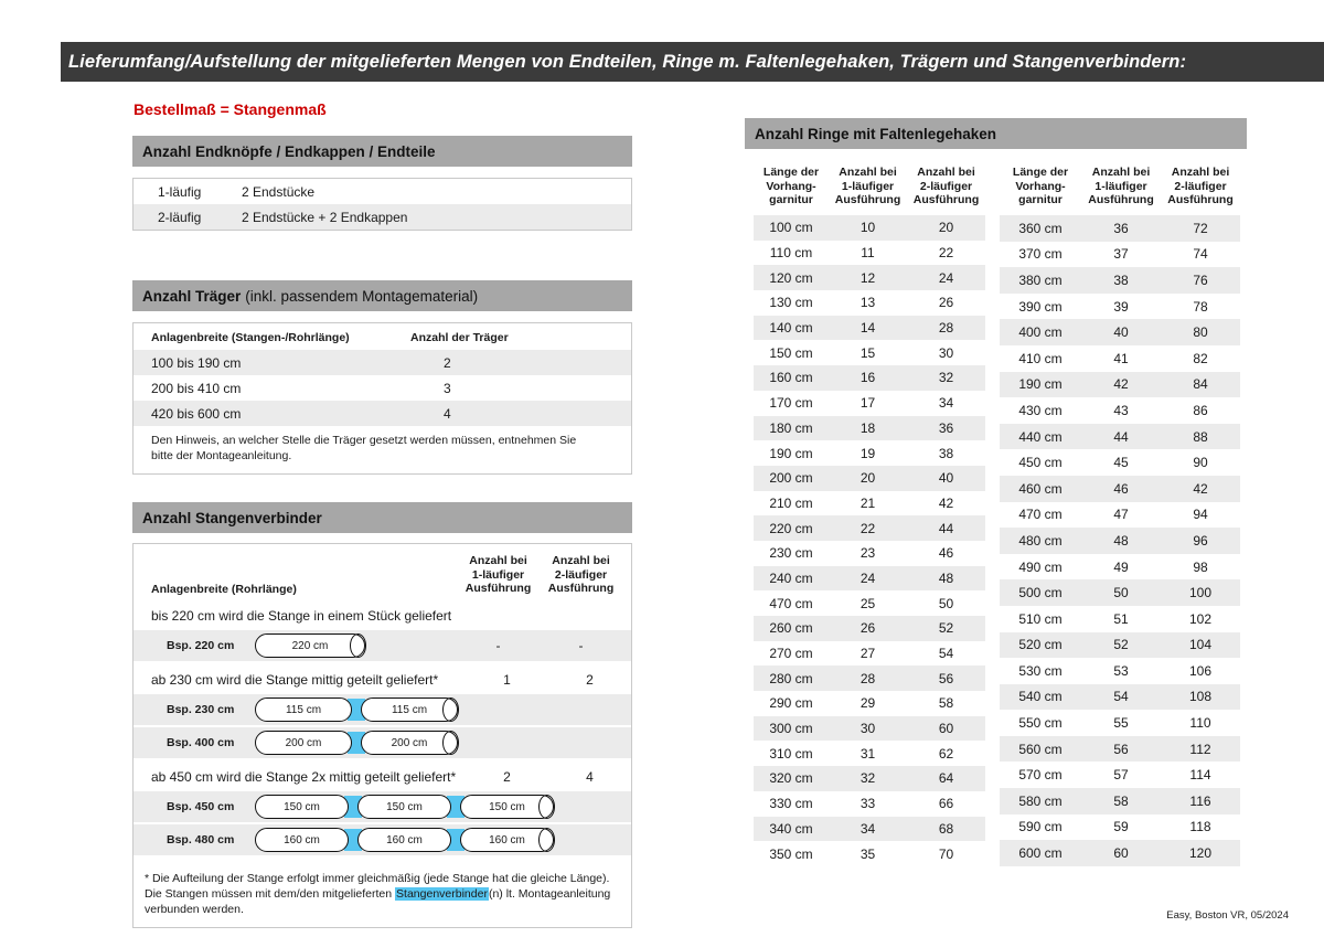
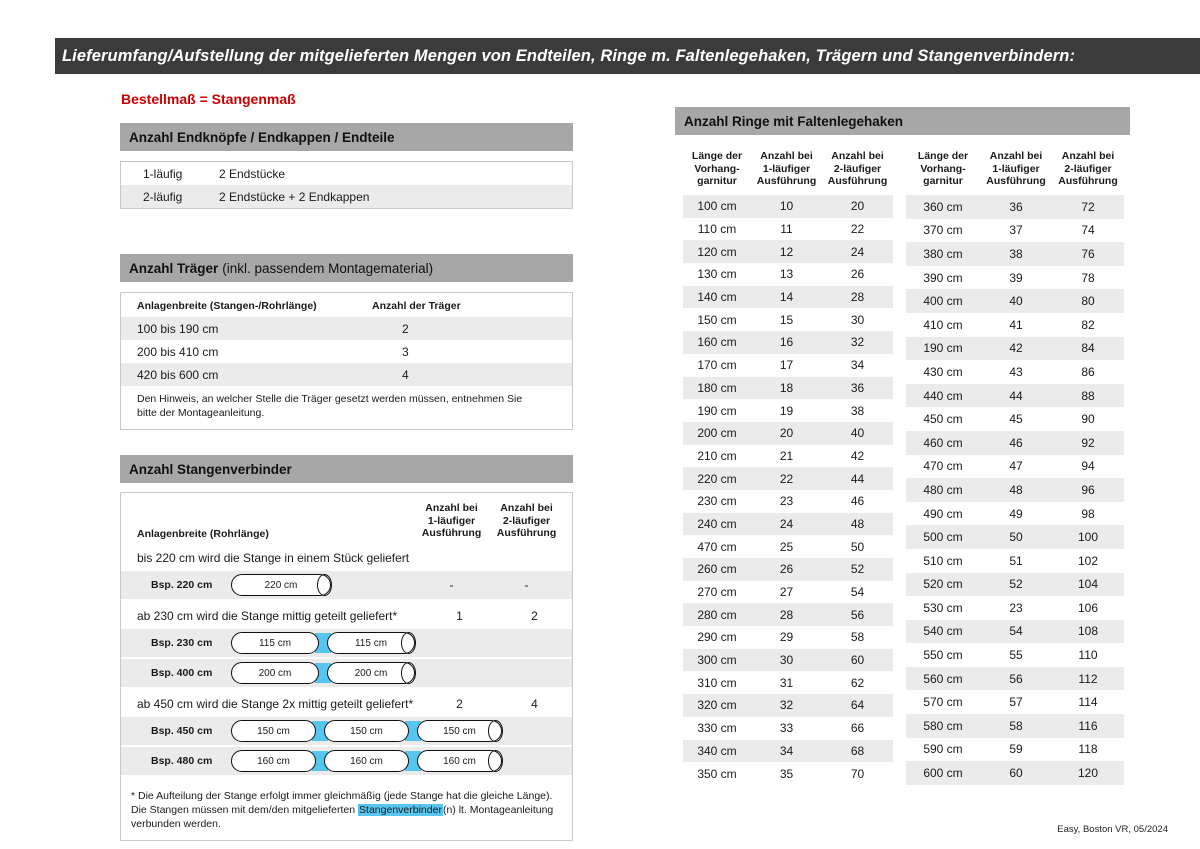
  Lieferumfang/Aufstellung der mitgelieferten Mengen von Endteilen, Ringe m. Faltenlegehaken, Trägern und Stangenverbindern:
  Bestellmaß = Stangenmaß
  Anzahl Endknöpfe / Endkappen / Endteile
  1-läufig
  2 Endstücke
  2-läufig
  2 Endstücke + 2 Endkappen
  Anzahl Träger
  (inkl. passendem Montagematerial)
  Anlagenbreite (Stangen-/Rohrlänge)
  Anzahl der Träger
  100 bis 190 cm
  2
  200 bis 410 cm
  3
  420 bis 600 cm
  4
  Den Hinweis, an welcher Stelle die Träger gesetzt werden müssen, entnehmen Sie bitte der Montageanleitung.
  Anzahl Stangenverbinder
  Anlagenbreite (Rohrlänge)
  Anzahl bei
  1-läufiger
  Ausführung
  Anzahl bei
  2-läufiger
  Ausführung
  bis 220 cm wird die Stange in einem Stück geliefert
  Bsp. 220 cm
  220 cm
  -
  -
  ab 230 cm wird die Stange mittig geteilt geliefert*
  1
  2
  Bsp. 230 cm
  115 cm
  115 cm
  Bsp. 400 cm
  200 cm
  200 cm
  ab 450 cm wird die Stange 2x mittig geteilt geliefert*
  2
  4
  Bsp. 450 cm
  150 cm
  150 cm
  150 cm
  Bsp. 480 cm
  160 cm
  160 cm
  160 cm
  * Die Aufteilung der Stange erfolgt immer gleichmäßig (jede Stange hat die gleiche Länge). Die Stangen müssen mit dem/den mitgelieferten Stangenverbinder(n) lt. Montageanleitung verbunden werden.
  Anzahl Ringe mit Faltenlegehaken
  Länge der Vorhang- garnitur	Anzahl bei 1-läufiger Ausführung	Anzahl bei 2-läufiger Ausführung
  100 cm	10	20
  110 cm	11	22
  120 cm	12	24
  130 cm	13	26
  140 cm	14	28
  150 cm	15	30
  160 cm	16	32
  170 cm	17	34
  180 cm	18	36
  190 cm	19	38
  200 cm	20	40
  210 cm	21	42
  220 cm	22	44
  230 cm	23	46
  240 cm	24	48
  470 cm	25	50
  260 cm	26	52
  270 cm	27	54
  280 cm	28	56
  290 cm	29	58
  300 cm	30	60
  310 cm	31	62
  320 cm	32	64
  330 cm	33	66
  340 cm	34	68
  350 cm	35	70
  Länge der Vorhang- garnitur	Anzahl bei 1-läufiger Ausführung	Anzahl bei 2-läufiger Ausführung
  360 cm	36	72
  370 cm	37	74
  380 cm	38	76
  390 cm	39	78
  400 cm	40	80
  410 cm	41	82
  190 cm	42	84
  430 cm	43	86
  440 cm	44	88
  450 cm	45	90
- 460 cm	46	42
+ 460 cm	46	92
  470 cm	47	94
  480 cm	48	96
  490 cm	49	98
  500 cm	50	100
  510 cm	51	102
  520 cm	52	104
- 530 cm	53	106
+ 530 cm	23	106
  540 cm	54	108
  550 cm	55	110
  560 cm	56	112
  570 cm	57	114
  580 cm	58	116
  590 cm	59	118
  600 cm	60	120
  Easy, Boston VR, 05/2024
